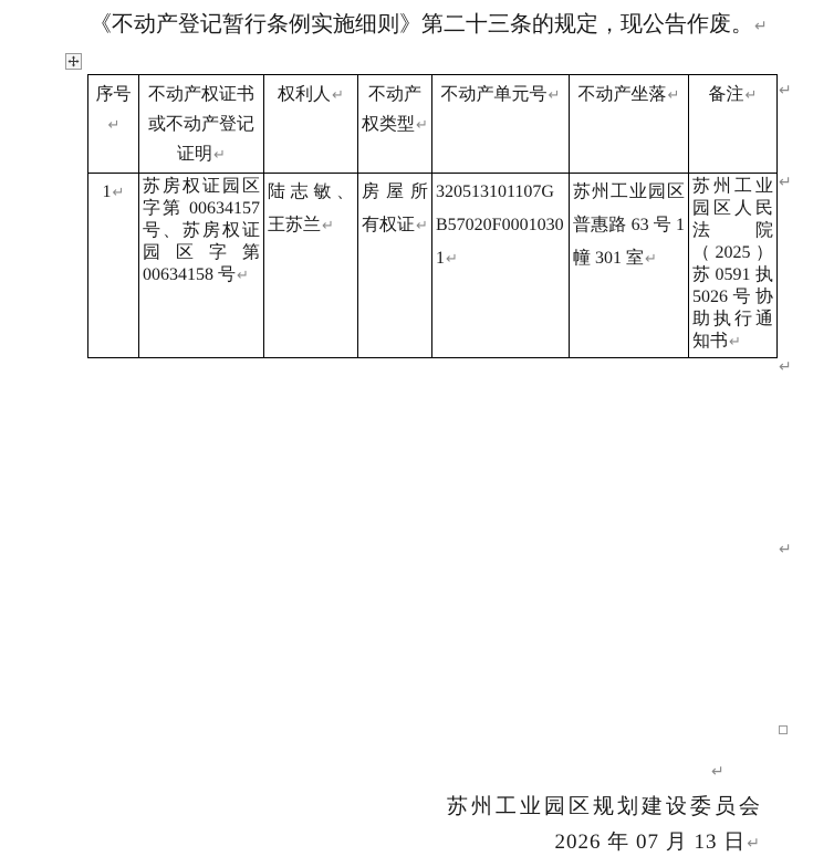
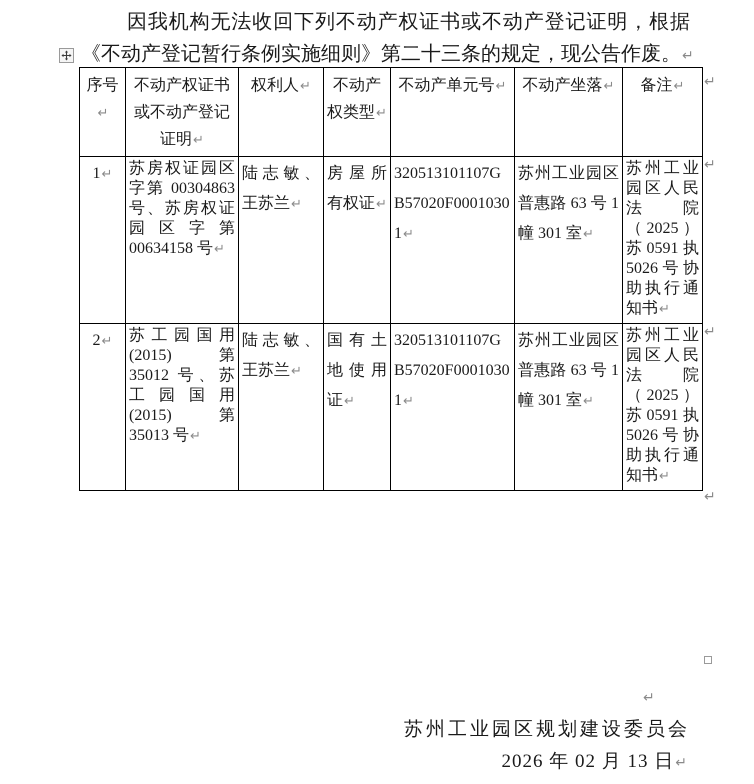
+ 因我机构无法收回下列不动产权证书或不动产登记证明，根据
  《不动产登记暂行条例实施细则》第二十三条的规定，现公告作废。↵
  序号↵	不动产权证书或不动产登记证明↵	权利人↵	不动产权类型↵	不动产单元号↵	不动产坐落↵	备注↵
- 1↵	苏房权证园区字第 00634157 号、苏房权证园区字第 00634158 号↵	陆志敏、王苏兰↵	房屋所有权证↵	320513101107GB57020F00010301↵	苏州工业园区普惠路 63 号 1 幢 301 室↵	苏州工业园区人民法院（2025）苏0591执5026号协助执行通知书↵
+ 1↵	苏房权证园区字第 00304863 号、苏房权证园区字第 00634158 号↵	陆志敏、王苏兰↵	房屋所有权证↵	320513101107GB57020F00010301↵	苏州工业园区普惠路 63 号 1 幢 301 室↵	苏州工业园区人民法院（2025）苏0591执5026号协助执行通知书↵
+ 2↵	苏工园国用 (2015) 第 35012 号、苏工园国用 (2015) 第 35013 号↵	陆志敏、王苏兰↵	国有土地使用证↵	320513101107GB57020F00010301↵	苏州工业园区普惠路 63 号 1 幢 301 室↵	苏州工业园区人民法院（2025）苏0591执5026号协助执行通知书↵
  ↵
  ↵
  ↵
  ↵
  ↵
  苏州工业园区规划建设委员会
- 2026 年 07 月 13 日↵
+ 2026 年 02 月 13 日↵
